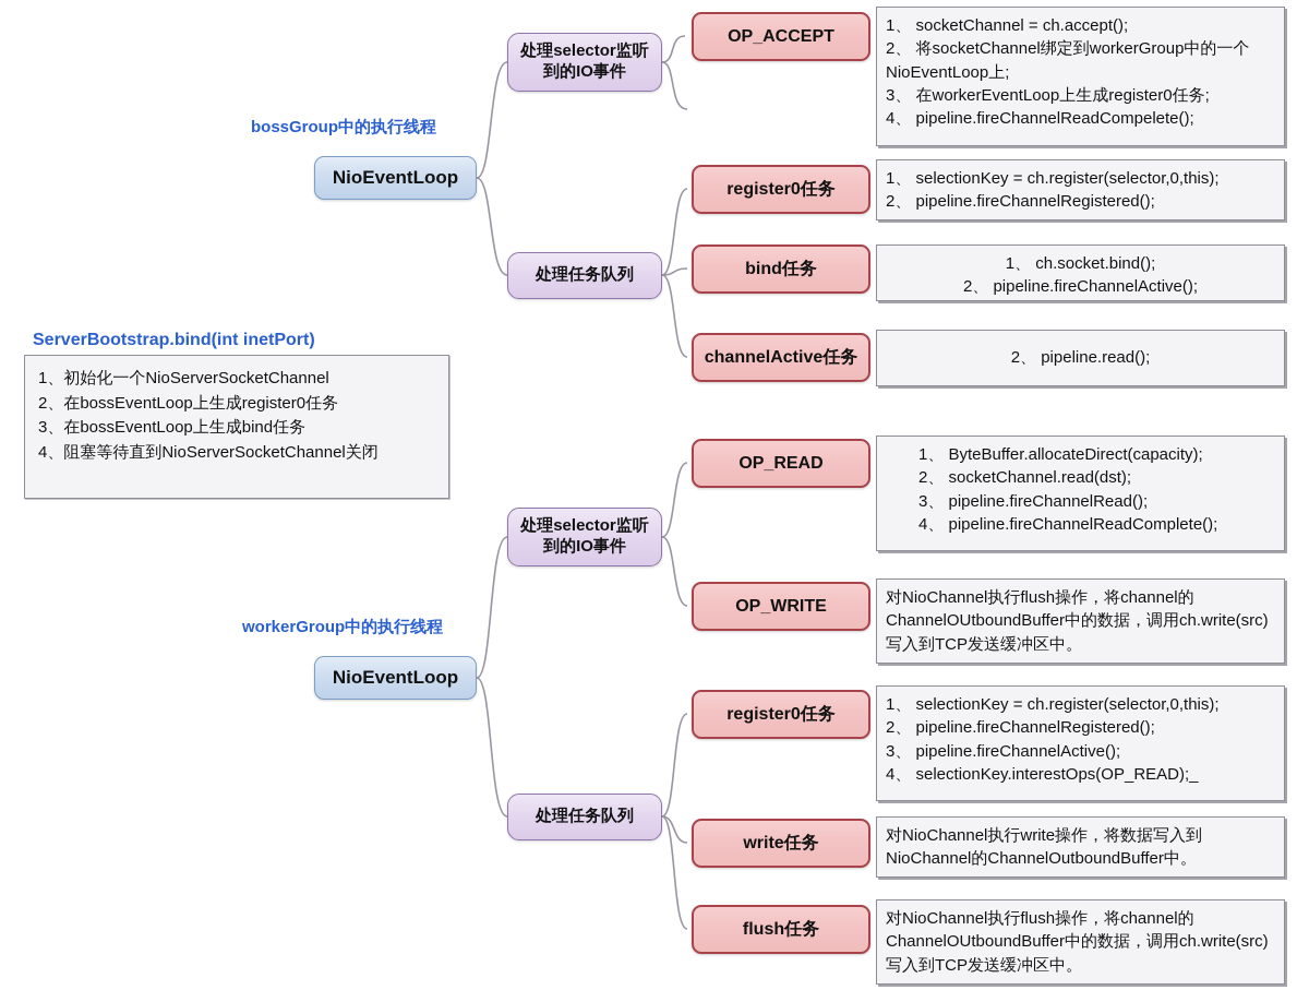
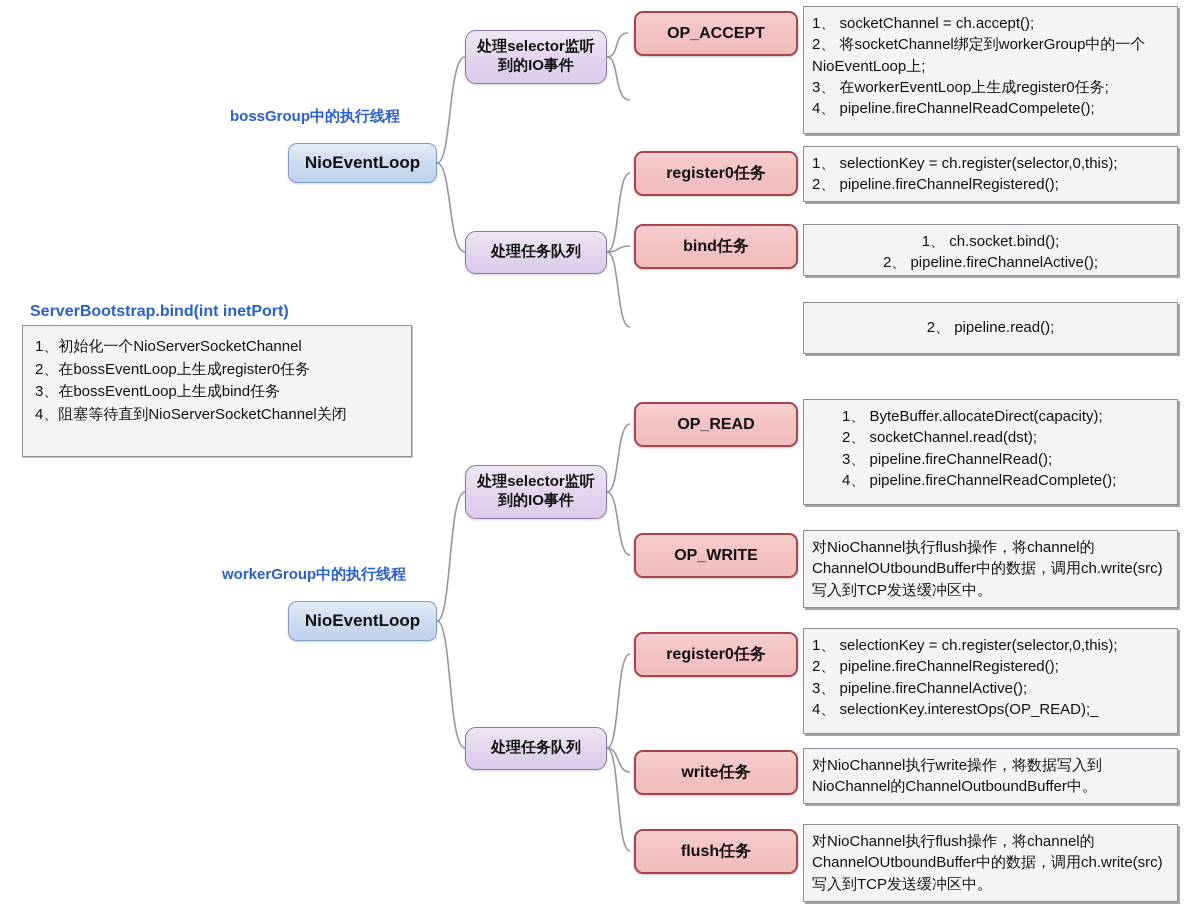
  bossGroup中的执行线程
  NioEventLoop
  处理selector监听
  到的IO事件
  处理任务队列
  OP_ACCEPT
  register0任务
  bind任务
- channelActive任务
  1、 socketChannel = ch.accept();
  2、 将socketChannel绑定到workerGroup中的一个NioEventLoop上;
  3、 在workerEventLoop上生成register0任务;
  4、 pipeline.fireChannelReadCompelete();
  1、 selectionKey = ch.register(selector,0,this);
  2、 pipeline.fireChannelRegistered();
  1、 ch.socket.bind();
  2、 pipeline.fireChannelActive();
  2、 pipeline.read();
  ServerBootstrap.bind(int inetPort)
  1、初始化一个NioServerSocketChannel
  2、在bossEventLoop上生成register0任务
  3、在bossEventLoop上生成bind任务
  4、阻塞等待直到NioServerSocketChannel关闭
  workerGroup中的执行线程
  NioEventLoop
  处理selector监听
  到的IO事件
  处理任务队列
  OP_READ
  OP_WRITE
  register0任务
  write任务
  flush任务
  1、 ByteBuffer.allocateDirect(capacity);
  2、 socketChannel.read(dst);
  3、 pipeline.fireChannelRead();
  4、 pipeline.fireChannelReadComplete();
  对NioChannel执行flush操作，将channel的ChannelOUtboundBuffer中的数据，调用ch.write(src)写入到TCP发送缓冲区中。
  1、 selectionKey = ch.register(selector,0,this);
  2、 pipeline.fireChannelRegistered();
  3、 pipeline.fireChannelActive();
  4、 selectionKey.interestOps(OP_READ);_
  对NioChannel执行write操作，将数据写入到NioChannel的ChannelOutboundBuffer中。
  对NioChannel执行flush操作，将channel的ChannelOUtboundBuffer中的数据，调用ch.write(src)写入到TCP发送缓冲区中。
